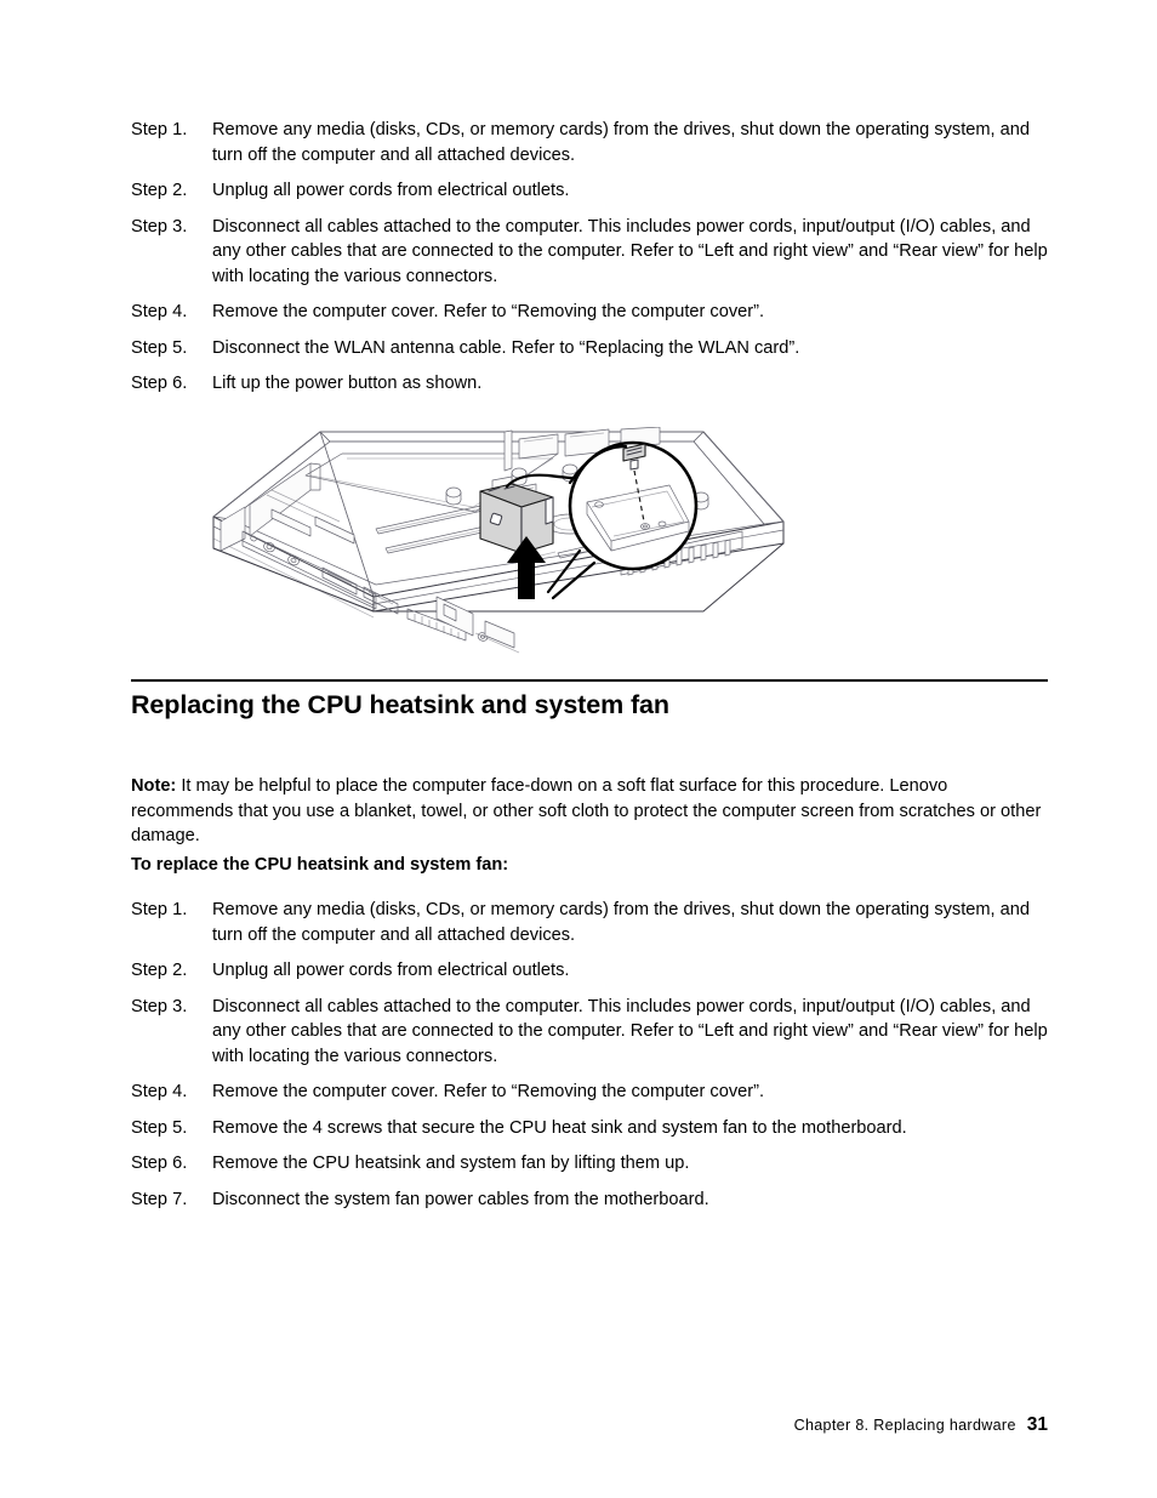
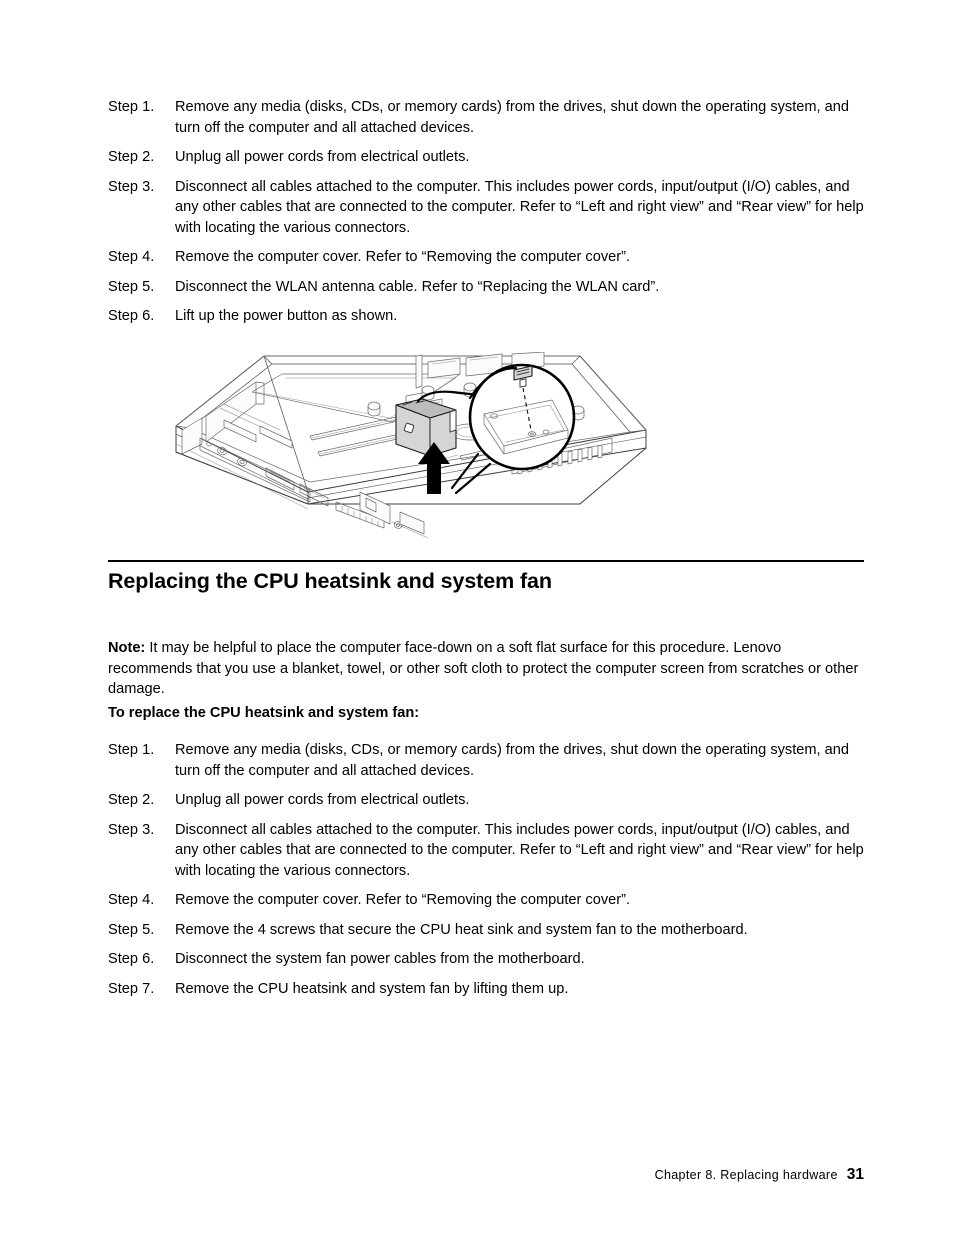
  Step 1.
  Remove any media (disks, CDs, or memory cards) from the drives, shut down the operating system, and turn off the computer and all attached devices.
  Step 2.
  Unplug all power cords from electrical outlets.
  Step 3.
  Disconnect all cables attached to the computer. This includes power cords, input/output (I/O) cables, and any other cables that are connected to the computer. Refer to “Left and right view” and “Rear view” for help with locating the various connectors.
  Step 4.
  Remove the computer cover. Refer to “Removing the computer cover”.
  Step 5.
  Disconnect the WLAN antenna cable. Refer to “Replacing the WLAN card”.
  Step 6.
  Lift up the power button as shown.
  Replacing the CPU heatsink and system fan
  Note: It may be helpful to place the computer face-down on a soft flat surface for this procedure. Lenovo recommends that you use a blanket, towel, or other soft cloth to protect the computer screen from scratches or other damage.
  To replace the CPU heatsink and system fan:
  Step 1.
  Remove any media (disks, CDs, or memory cards) from the drives, shut down the operating system, and turn off the computer and all attached devices.
  Step 2.
  Unplug all power cords from electrical outlets.
  Step 3.
  Disconnect all cables attached to the computer. This includes power cords, input/output (I/O) cables, and any other cables that are connected to the computer. Refer to “Left and right view” and “Rear view” for help with locating the various connectors.
  Step 4.
  Remove the computer cover. Refer to “Removing the computer cover”.
  Step 5.
  Remove the 4 screws that secure the CPU heat sink and system fan to the motherboard.
  Step 6.
- Remove the CPU heatsink and system fan by lifting them up.
+ Disconnect the system fan power cables from the motherboard.
  Step 7.
- Disconnect the system fan power cables from the motherboard.
+ Remove the CPU heatsink and system fan by lifting them up.
  Chapter 8. Replacing hardware 31
